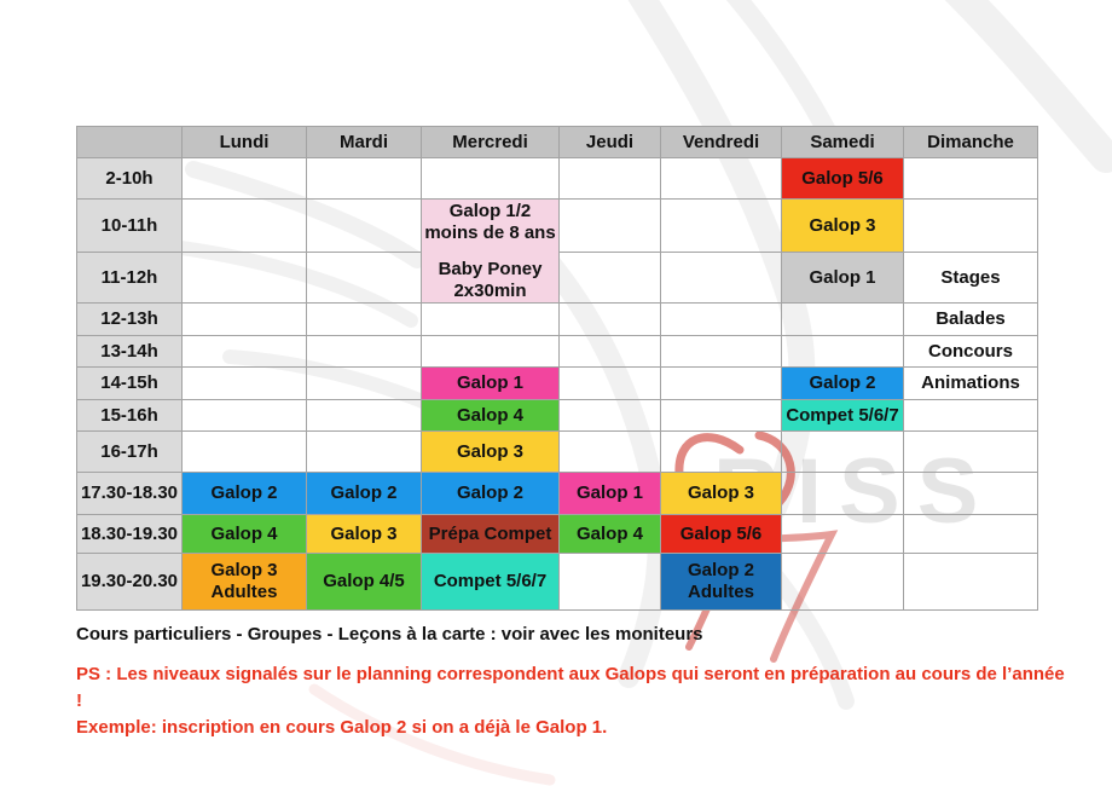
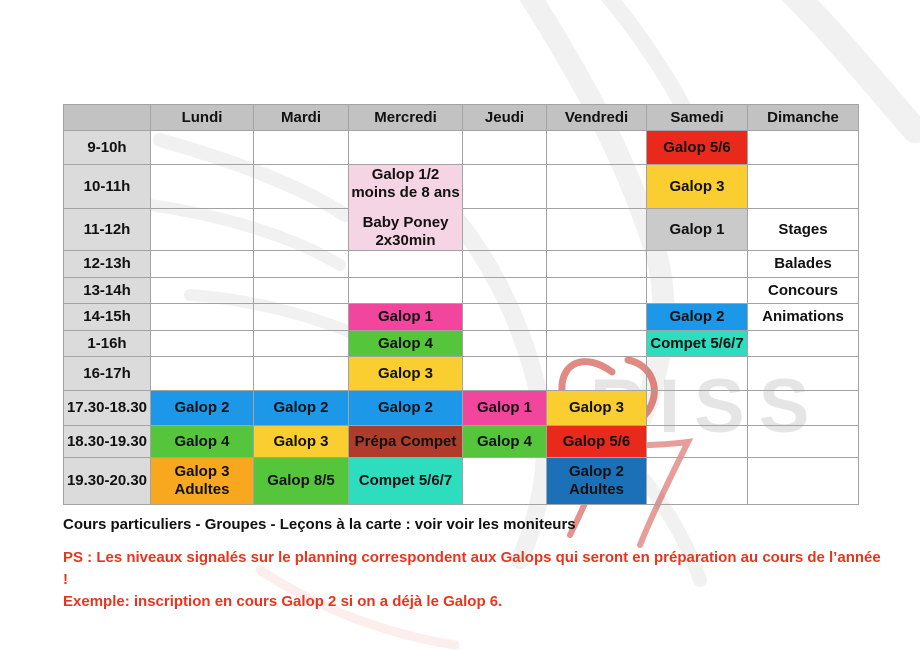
  ISS
  	Lundi	Mardi	Mercredi	Jeudi	Vendredi	Samedi	Dimanche
- 2-10h						Galop 5/6
+ 9-10h						Galop 5/6
  10-11h			Galop 1/2moins de 8 ansBaby Poney2x30min			Galop 3
  11-12h					Galop 1	Stages
  12-13h							Balades
  13-14h							Concours
  14-15h			Galop 1			Galop 2	Animations
- 15-16h			Galop 4			Compet 5/6/7
+ 1-16h			Galop 4			Compet 5/6/7
  16-17h			Galop 3
  17.30-18.30	Galop 2	Galop 2	Galop 2	Galop 1	Galop 3
  18.30-19.30	Galop 4	Galop 3	Prépa Compet	Galop 4	Galop 5/6
- 19.30-20.30	Galop 3Adultes	Galop 4/5	Compet 5/6/7		Galop 2Adultes
+ 19.30-20.30	Galop 3Adultes	Galop 8/5	Compet 5/6/7		Galop 2Adultes
- Cours particuliers - Groupes - Leçons à la carte : voir avec les moniteurs
+ Cours particuliers - Groupes - Leçons à la carte : voir voir les moniteurs
  PS : Les niveaux signalés sur le planning correspondent aux Galops qui seront en préparation au cours de l’année !
- Exemple: inscription en cours Galop 2 si on a déjà le Galop 1.
+ Exemple: inscription en cours Galop 2 si on a déjà le Galop 6.
